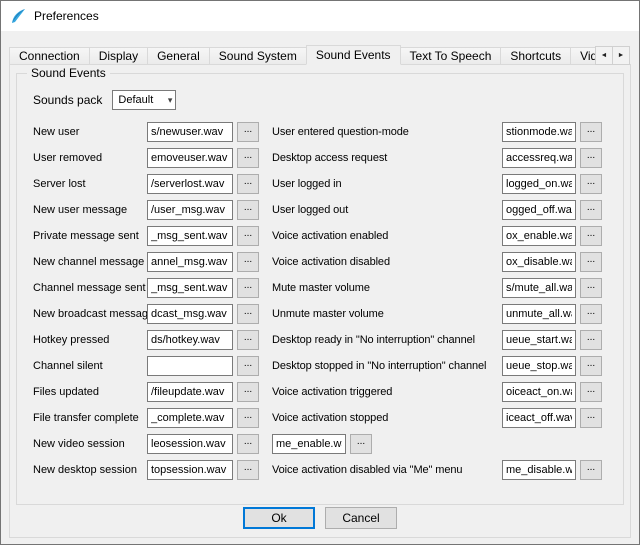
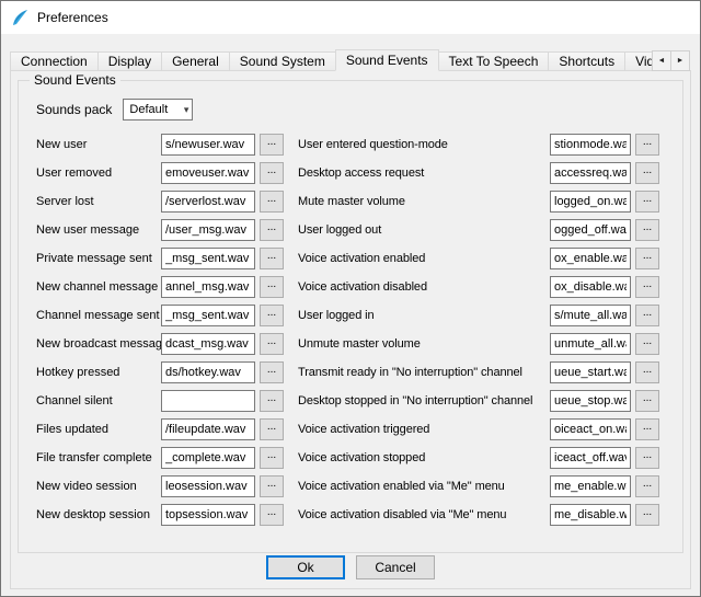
  Preferences
  Connection
  Display
  General
  Sound System
  Sound Events
  Text To Speech
  Shortcuts
  Sound Events
  Sounds pack
  Default
  ▾
  New user
  s/newuser.wav
  ...
  User removed
  emoveuser.wav
  ...
  Server lost
  /serverlost.wav
  ...
  New user message
  /user_msg.wav
  ...
  Private message sent
  _msg_sent.wav
  ...
  New channel message
  annel_msg.wav
  ...
  Channel message sent
  _msg_sent.wav
  ...
  New broadcast messag
  dcast_msg.wav
  ...
  Hotkey pressed
  ds/hotkey.wav
  ...
  Channel silent
  ...
  Files updated
  /fileupdate.wav
  ...
  File transfer complete
  _complete.wav
  ...
  New video session
  leosession.wav
  ...
  New desktop session
  topsession.wav
  ...
  User entered question-mode
  stionmode.wa
  ...
  Desktop access request
  accessreq.wa
  ...
- User logged in
+ Mute master volume
  logged_on.wa
  ...
  User logged out
  ogged_off.wa
  ...
  Voice activation enabled
  ox_enable.wa
  ...
  Voice activation disabled
  ox_disable.w
  ...
- Mute master volume
+ User logged in
  s/mute_all.wa
  ...
  Unmute master volume
  unmute_all.w
  ...
- Desktop ready in "No interruption" channel
+ Transmit ready in "No interruption" channel
  ueue_start.w
  ...
  Desktop stopped in "No interruption" channel
  ueue_stop.wa
  ...
  Voice activation triggered
  oiceact_on.w
  ...
  Voice activation stopped
  iceact_off.wa
  ...
+ Voice activation enabled via "Me" menu
  me_enable.w
  ...
  Voice activation disabled via "Me" menu
  me_disable.w
  ...
  Ok
  Cancel
